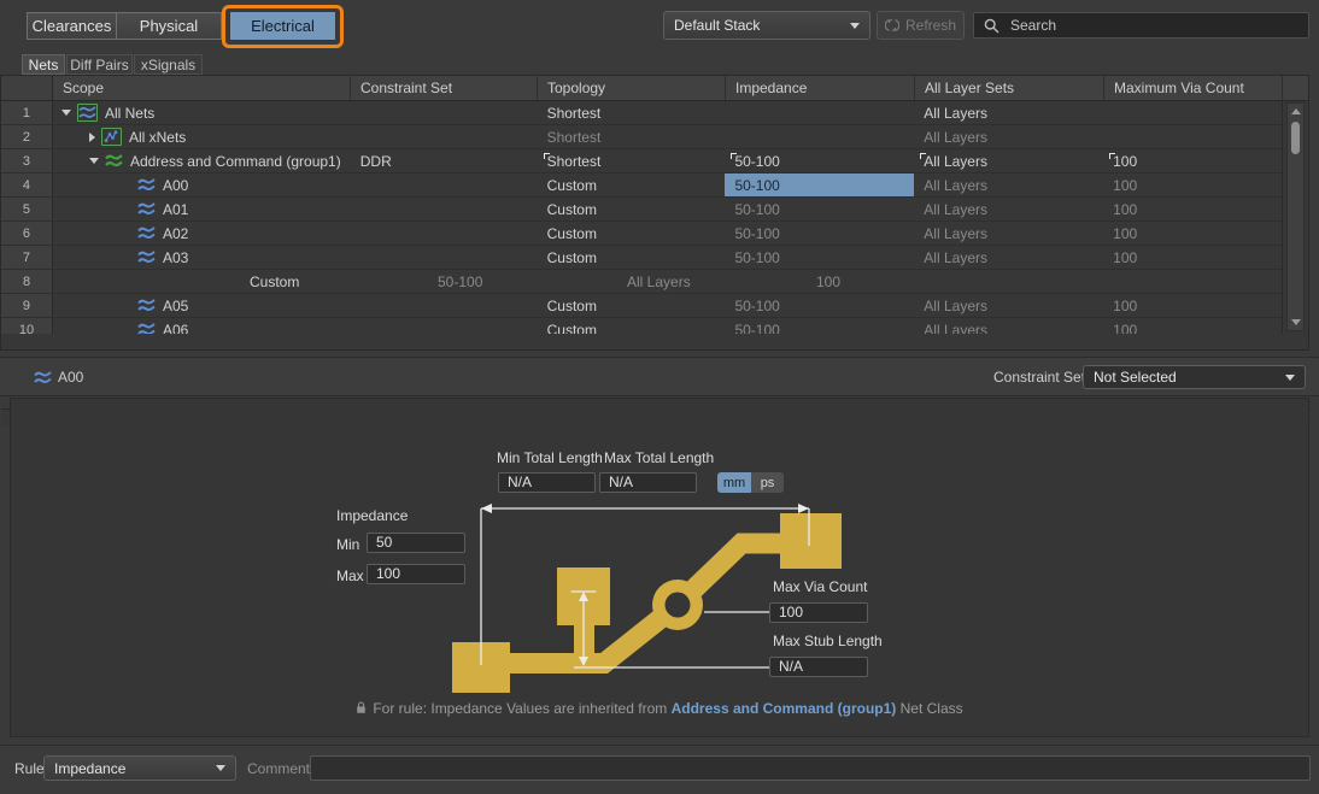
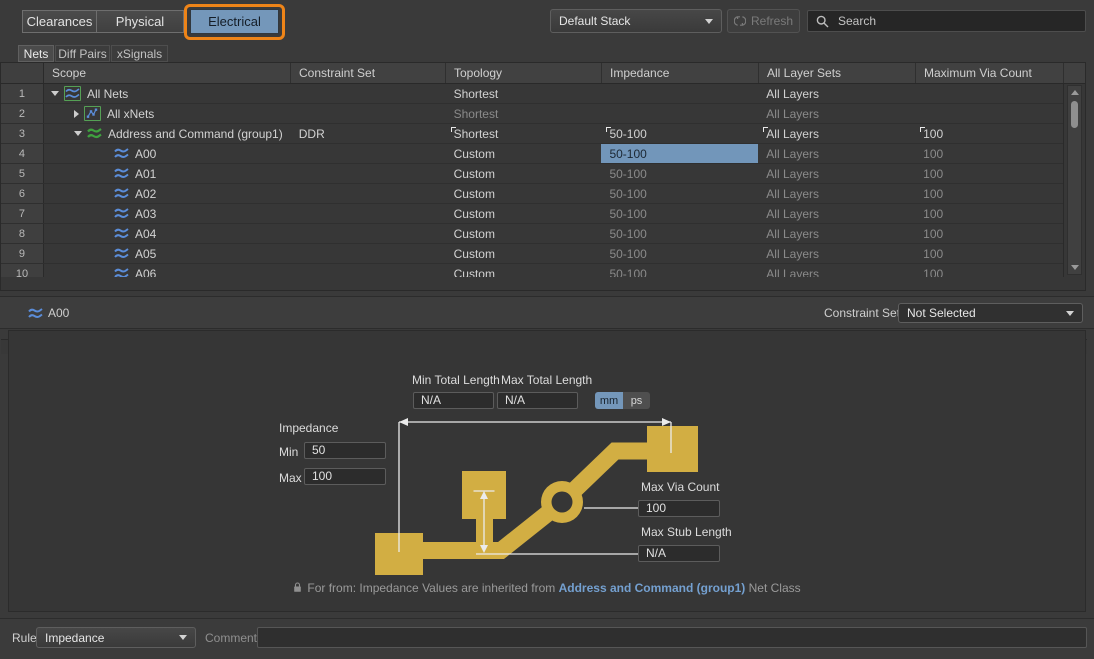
  Clearances
  Physical
  Electrical
  Default Stack
  Refresh
  Search
  Nets
  Diff Pairs
  xSignals
  Scope
  Constraint Set
  Topology
  Impedance
  All Layer Sets
  Maximum Via Count
  1
  All Nets
  Shortest
  All Layers
  2
  All xNets
  Shortest
  All Layers
  3
  Address and Command (group1)
  DDR
  Shortest
  50-100
  All Layers
  100
  4
  A00
  Custom
  50-100
  All Layers
  100
  5
  A01
  Custom
  50-100
  All Layers
  100
  6
  A02
  Custom
  50-100
  All Layers
  100
  7
  A03
  Custom
  50-100
  All Layers
  100
  8
+ A04
  Custom
  50-100
  All Layers
  100
  9
  A05
  Custom
  50-100
  All Layers
  100
  10
  A06
  Custom
  50-100
  All Layers
  100
  A00
  Constraint Se
  Not Selected
  Min Total Length
  Max Total Length
  N/A
  N/A
  mm
  ps
  Impedance
  Min
  50
  Max
  100
  Max Via Count
  100
  Max Stub Length
  N/A
- For rule: Impedance Values are inherited from Address and Command (group1) Net Class
+ For from: Impedance Values are inherited from Address and Command (group1) Net Class
  Rule
  Impedance
  Comment
